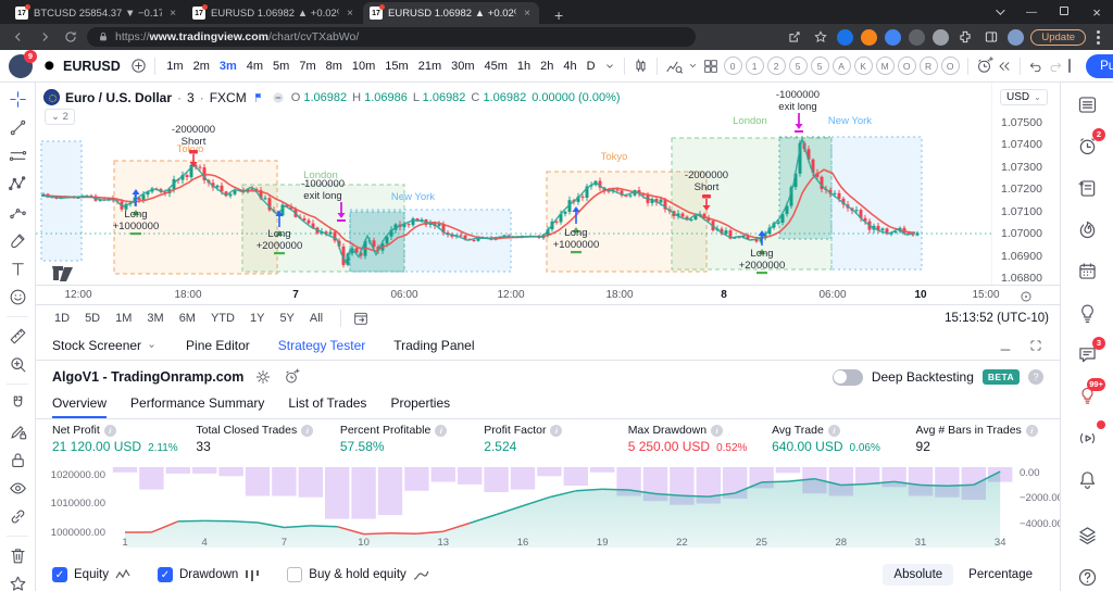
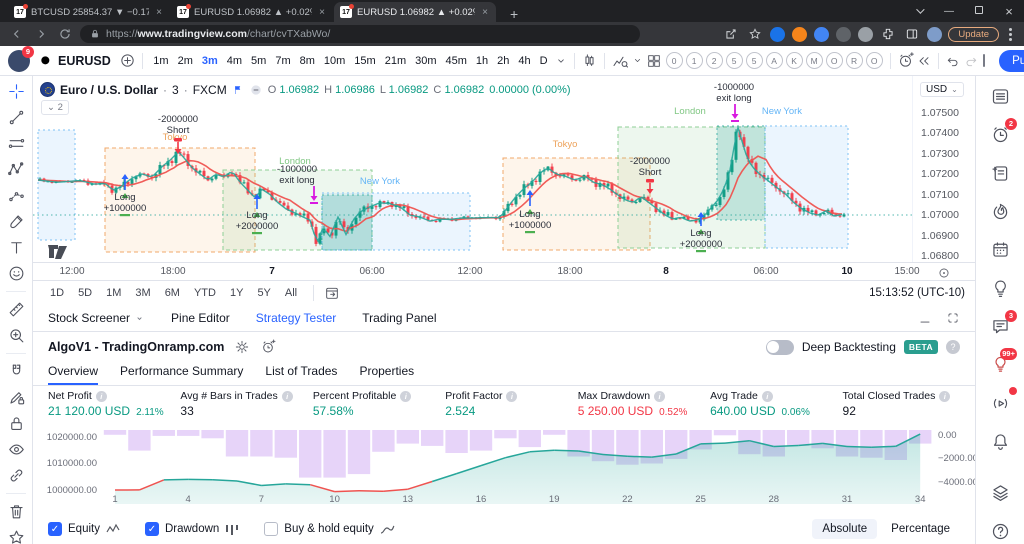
  BTCUSD 25854.37 ▼ −0.17
  ×
  EURUSD 1.06982 ▲ +0.02
  ×
  EURUSD 1.06982 ▲ +0.02
  ×
  +
  —
  ×
  https://www.tradingview.com/chart/cvTXabWo/
  Update
  9
  EURUSD
  1m
  2m
  3m
  4m
  5m
  7m
  8m
  10m
  15m
  21m
  30m
  45m
  1h
  2h
  4h
  D
  0
  1
  2
  5
  5
  A
  K
  M
  O
  R
  O
  Tokyo
  London
  New York
  Tokyo
  London
  New York
  -2000000
  Short
  Long
  +1000000
  -1000000
  exit long
  Long
  +2000000
  Long
  +1000000
  -2000000
  Short
  Long
  +2000000
  -1000000
  exit long
  Euro / U.S. Dollar
  ·
  3
  ·
  FXCM
  O 1.06982
  H 1.06986
  L 1.06982
  C 1.06982
  0.00000 (0.00%)
  ⌄ 2
  USD
  ⌄
  1.07500
  1.07400
  1.07300
  1.07200
  1.07100
  1.07000
  1.06900
  1.06800
  12:00
  18:00
  7
  06:00
  12:00
  18:00
  8
  06:00
  10
  15:00
  1D
  5D
  1M
  3M
  6M
  YTD
  1Y
  5Y
  All
  15:13:52 (UTC-10)
  2
  3
  99+
  Stock Screener
  Pine Editor
  Strategy Tester
  Trading Panel
  AlgoV1 - TradingOnramp.com
  Deep Backtesting
  BETA
  ?
  Overview
  Performance Summary
  List of Trades
  Properties
  Net Profit
  i
  21 120.00 USD
  2.11%
- Total Closed Trades
+ Avg # Bars in Trades
  i
  33
  Percent Profitable
  i
  57.58%
  Profit Factor
  i
  2.524
  Max Drawdown
  i
  5 250.00 USD
  0.52%
  Avg Trade
  i
  640.00 USD
  0.06%
- Avg # Bars in Trades
+ Total Closed Trades
  i
  92
  1020000.00
  1010000.00
  1000000.00
  0.00
  −2000.0
  −4000.0
  1
  4
  7
  10
  13
  16
  19
  22
  25
  28
  31
  34
  ✓
  Equity
  ✓
  Drawdown
  Buy & hold equity
  Absolute
  Percentage
